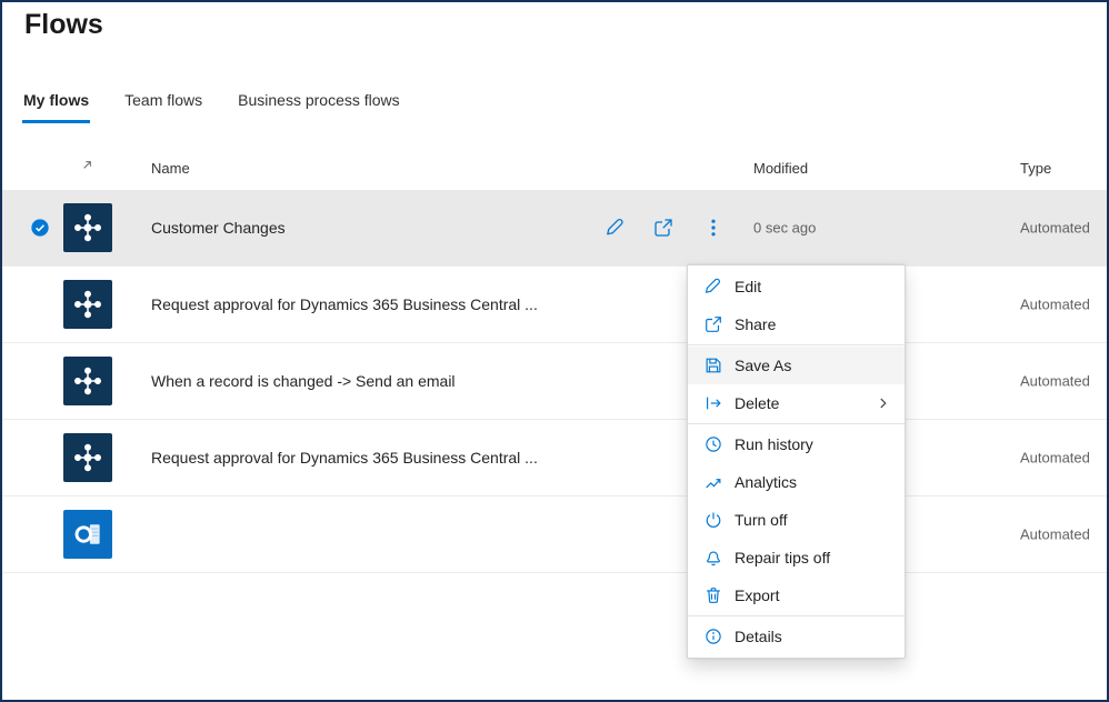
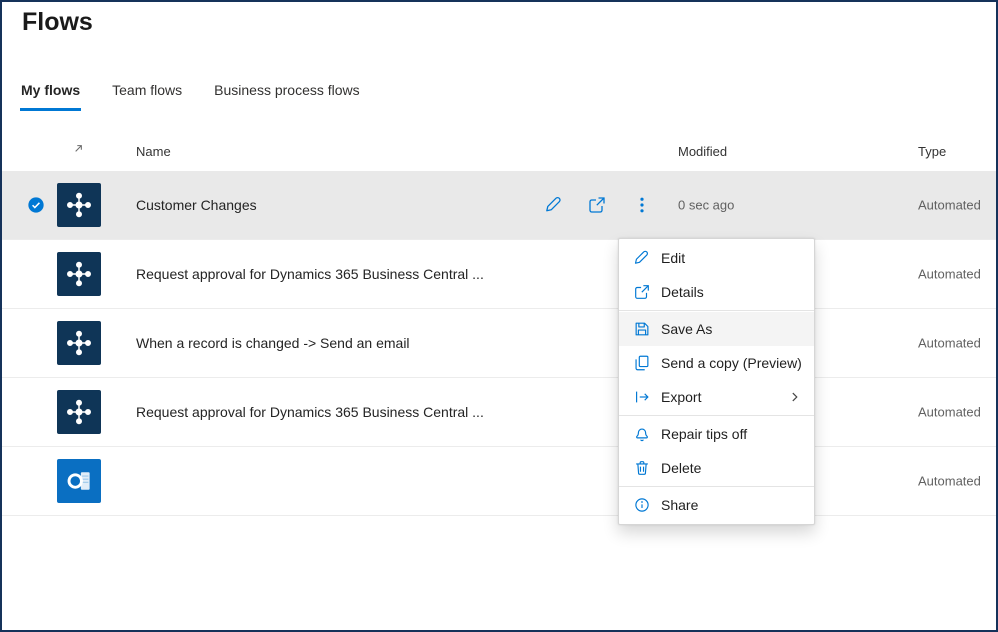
  Flows
  My flows
  Team flows
  Business process flows
  Name
  Modified
  Type
  Customer Changes
  0 sec ago
  Automated
  Request approval for Dynamics 365 Business Central ...
  Automated
  When a record is changed -> Send an email
  Automated
  Request approval for Dynamics 365 Business Central ...
  Automated
  Automated
  Edit
- Share
+ Details
  Save As
+ Send a copy (Preview)
- Delete
+ Export
- Run history
- Analytics
- Turn off
  Repair tips off
- Export
+ Delete
- Details
+ Share
